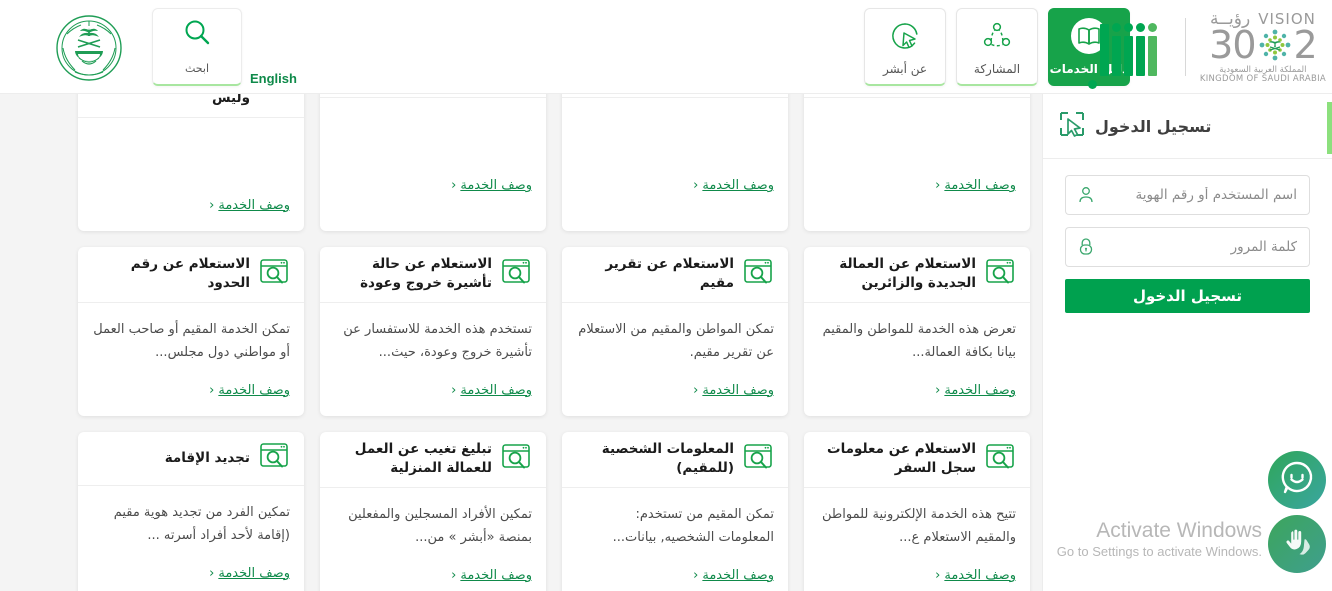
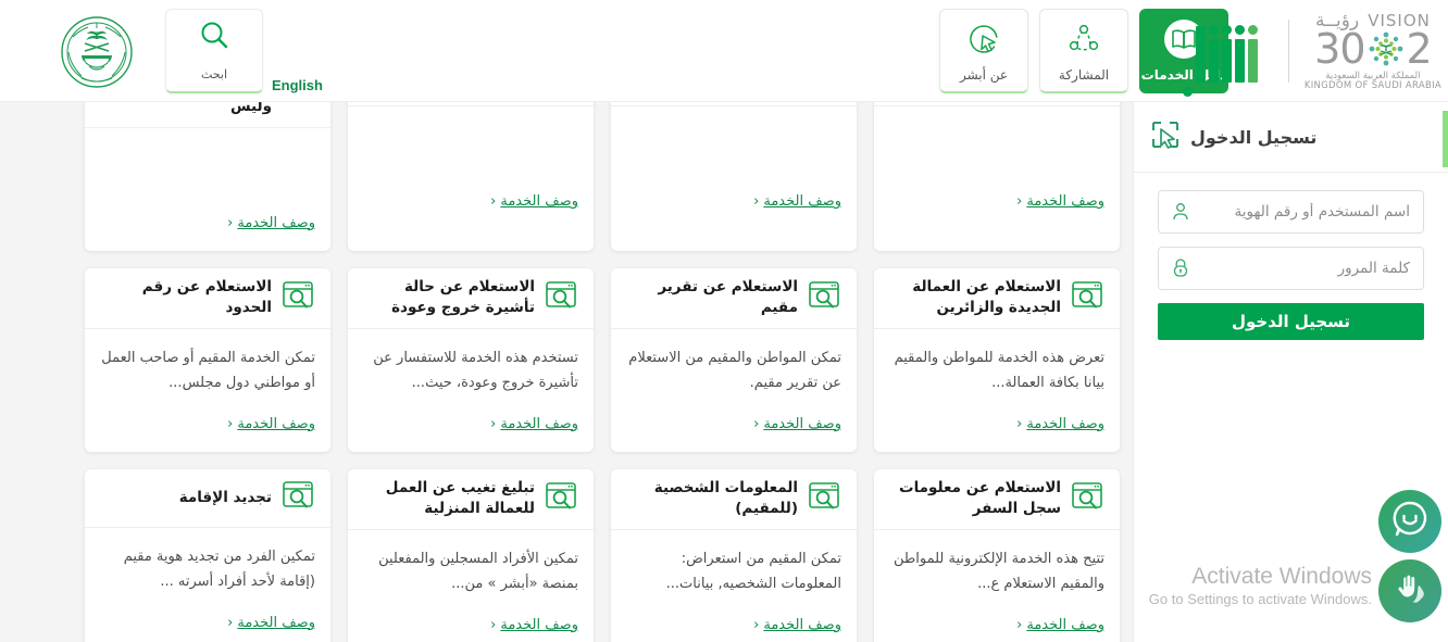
  ابحث
  English
  المشاركة
  عن أبشر
  VISION
  رؤيــة
  2
  30
  المملكة العربية السعودية
  KINGDOM OF SAUDI ARABIA
  وصف الخدمة‹
  وصف الخدمة‹
  وصف الخدمة‹
  وصف الخدمة‹
  الاستعلام عن العمالة الجديدة والزائرين
  تعرض هذه الخدمة للمواطن والمقيم بيانا بكافة العمالة...
  وصف الخدمة‹
  الاستعلام عن تقرير مقيم
  تمكن المواطن والمقيم من الاستعلام عن تقرير مقيم.
  وصف الخدمة‹
  الاستعلام عن حالة تأشيرة خروج وعودة
  تستخدم هذه الخدمة للاستفسار عن تأشيرة خروج وعودة، حيث...
  وصف الخدمة‹
  الاستعلام عن رقم الحدود
  تمكن الخدمة المقيم أو صاحب العمل أو مواطني دول مجلس...
  وصف الخدمة‹
  الاستعلام عن معلومات سجل السفر
  تتيح هذه الخدمة الإلكترونية للمواطن والمقيم الاستعلام ع...
  وصف الخدمة‹
  المعلومات الشخصية (للمقيم)
- تمكن المقيم من تستخدم: المعلومات الشخصيه, بيانات...
+ تمكن المقيم من استعراض: المعلومات الشخصيه, بيانات...
  وصف الخدمة‹
  تبليغ تغيب عن العمل للعمالة المنزلية
  تمكين الأفراد المسجلين والمفعلين بمنصة «أبشر » من...
  وصف الخدمة‹
  تجديد الإقامة
  تمكين الفرد من تجديد هوية مقيم (إقامة لأحد أفراد أسرته ...
  وصف الخدمة‹
  تسجيل الدخول
  تسجيل الدخول
  Activate Windows
  Go to Settings to activate Windows.
